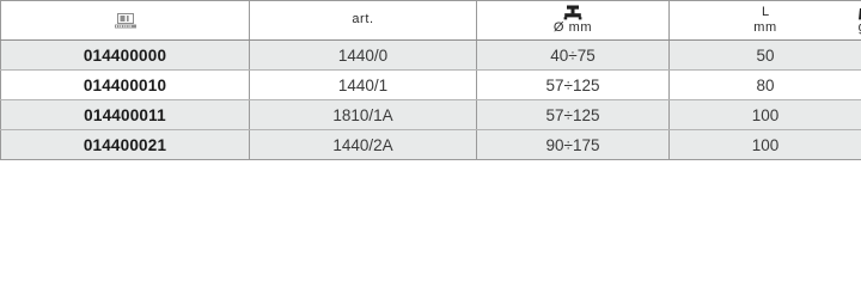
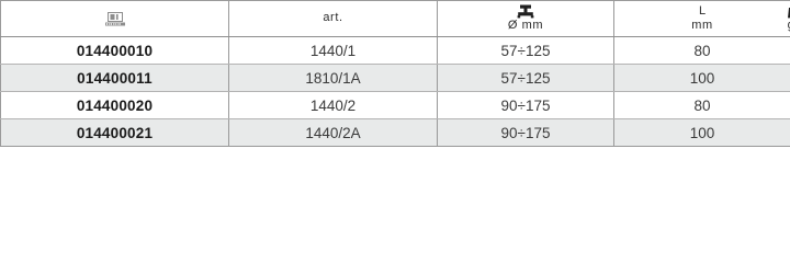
  	art.	Ø mm	L mm
- 014400000	1440/0	40÷75	50
  014400010	1440/1	57÷125	80
  014400011	1810/1A	57÷125	100
+ 014400020	1440/2	90÷175	80
  014400021	1440/2A	90÷175	100
